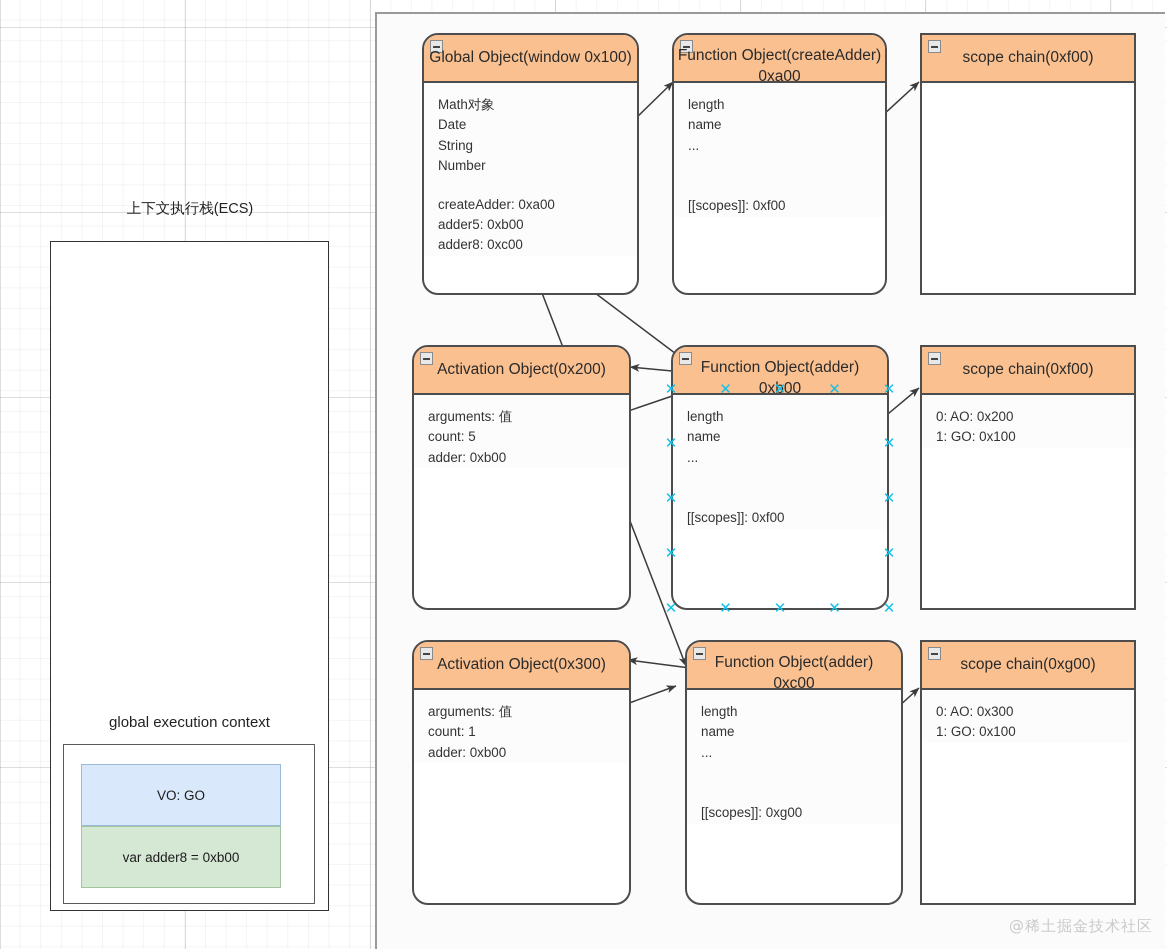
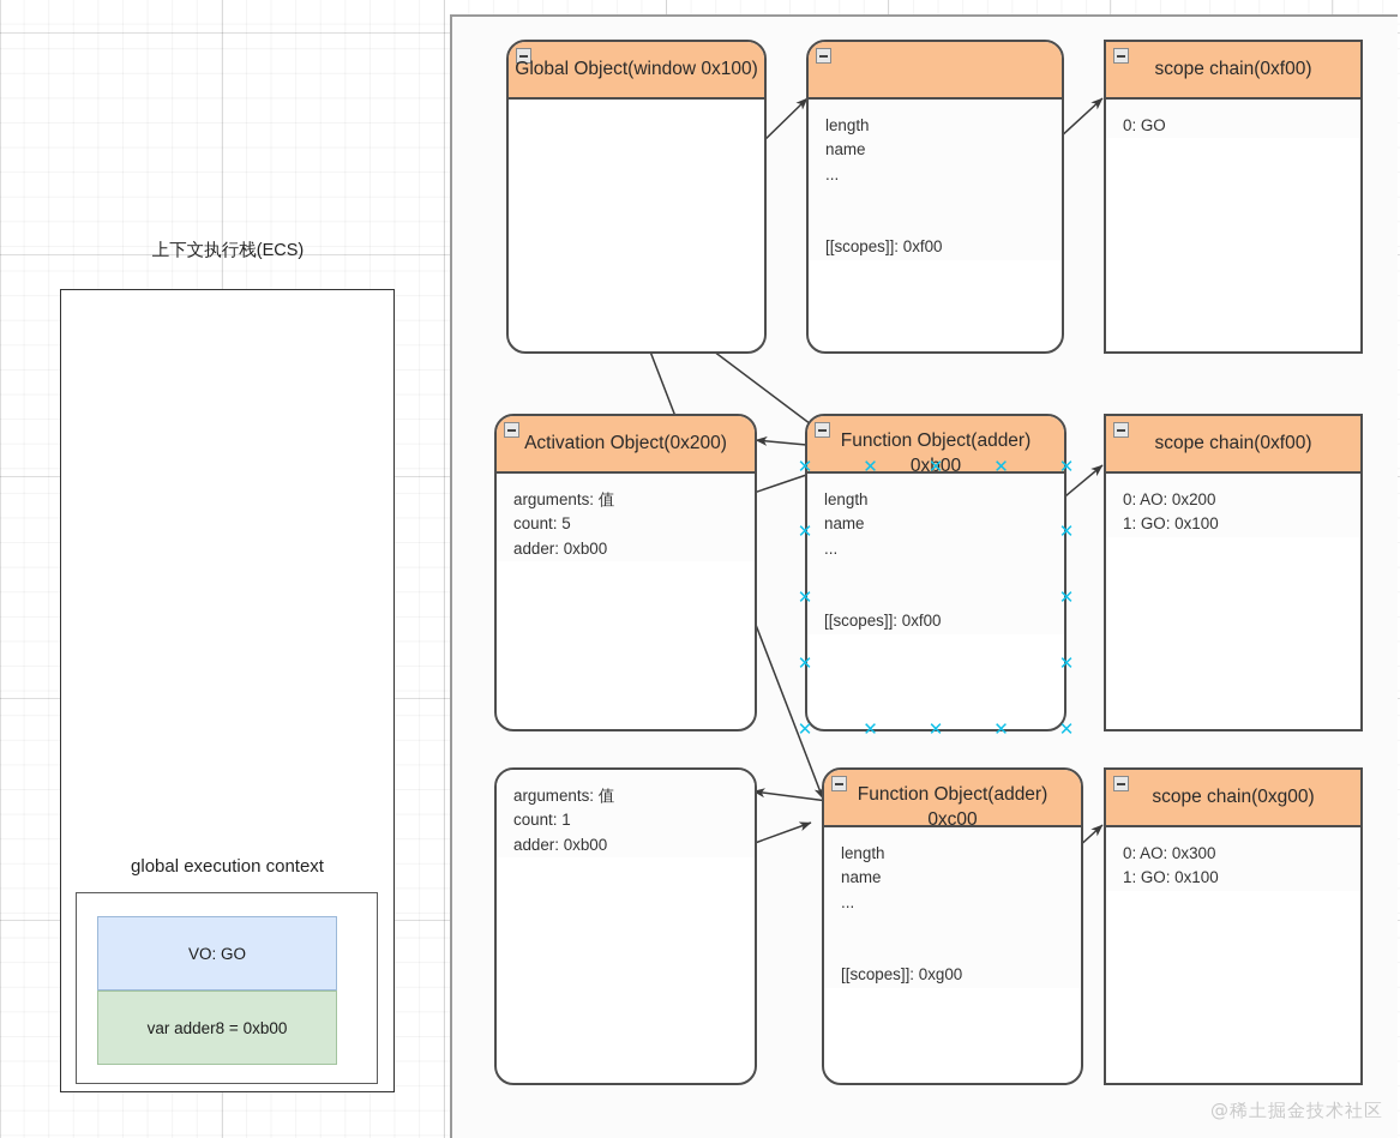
  上下文执行栈(ECS)
  global execution context
  VO: GO
  var adder8 = 0xb00
  Global Object(window 0x100)
- Math对象
- Date
- String
- Number createAdder: 0xa00
- adder5: 0xb00
- adder8: 0xc00
- Function Object(createAdder)
- 0xa00
  length
  name
  ... [[scopes]]: 0xf00
  scope chain(0xf00)
+ 0: GO
  Activation Object(0x200)
  arguments: 值
  count: 5
  adder: 0xb00
  Function Object(adder)
  0xb00
  length
  name
  ... [[scopes]]: 0xf00
  scope chain(0xf00)
  0: AO: 0x200
  1: GO: 0x100
- Activation Object(0x300)
  arguments: 值
  count: 1
  adder: 0xb00
  Function Object(adder)
  0xc00
  length
  name
  ... [[scopes]]: 0xg00
  scope chain(0xg00)
  0: AO: 0x300
  1: GO: 0x100
  ✕
  ✕
  ✕
  ✕
  ✕
  ✕
  ✕
  ✕
  ✕
  ✕
  ✕
  ✕
  ✕
  ✕
  ✕
  ✕
  @稀土掘金技术社区
